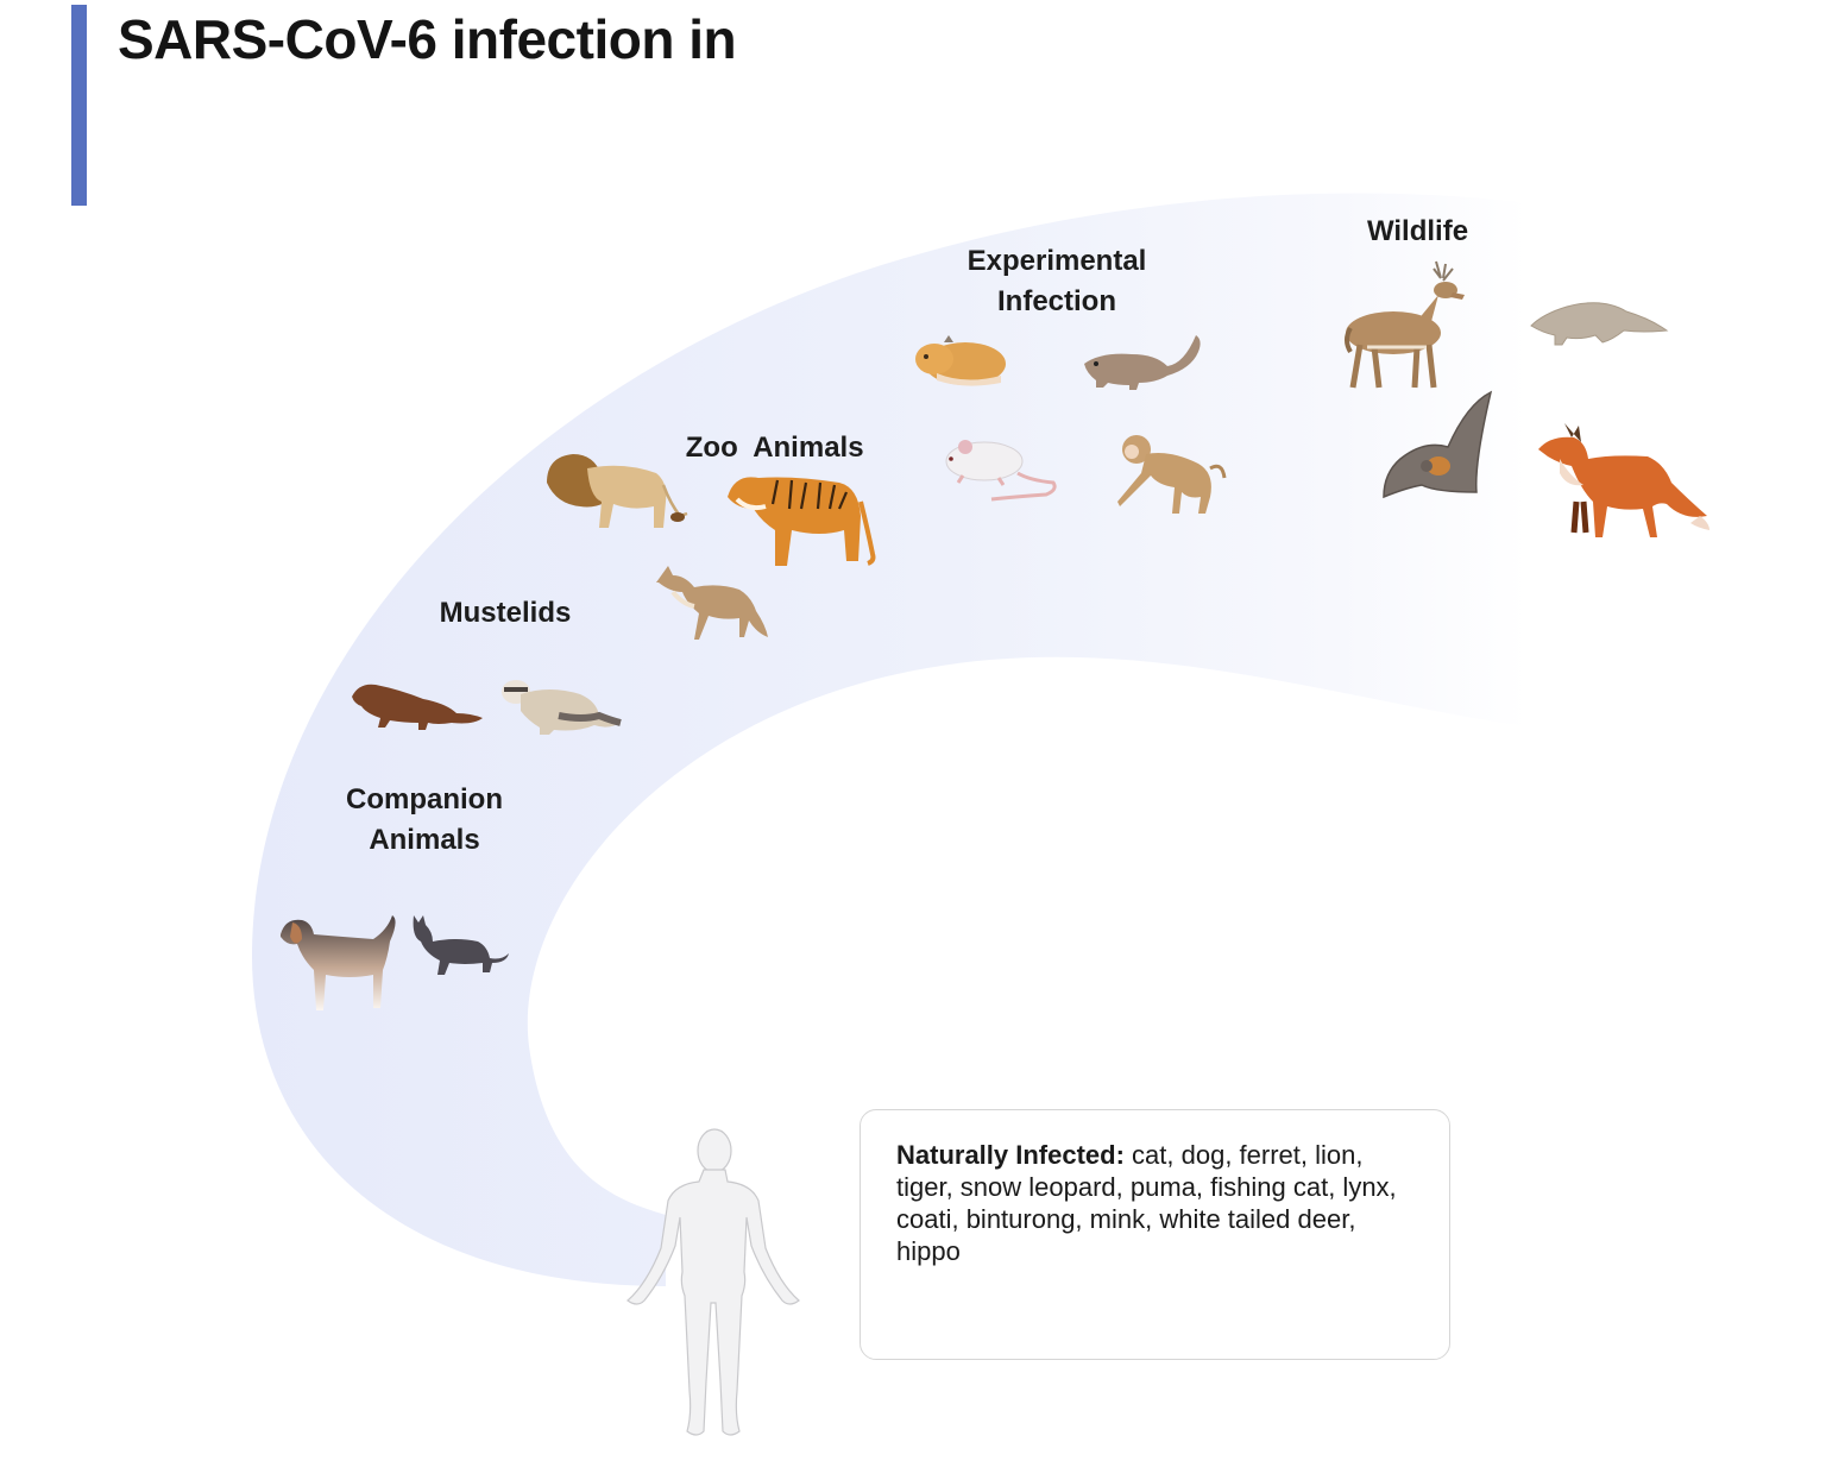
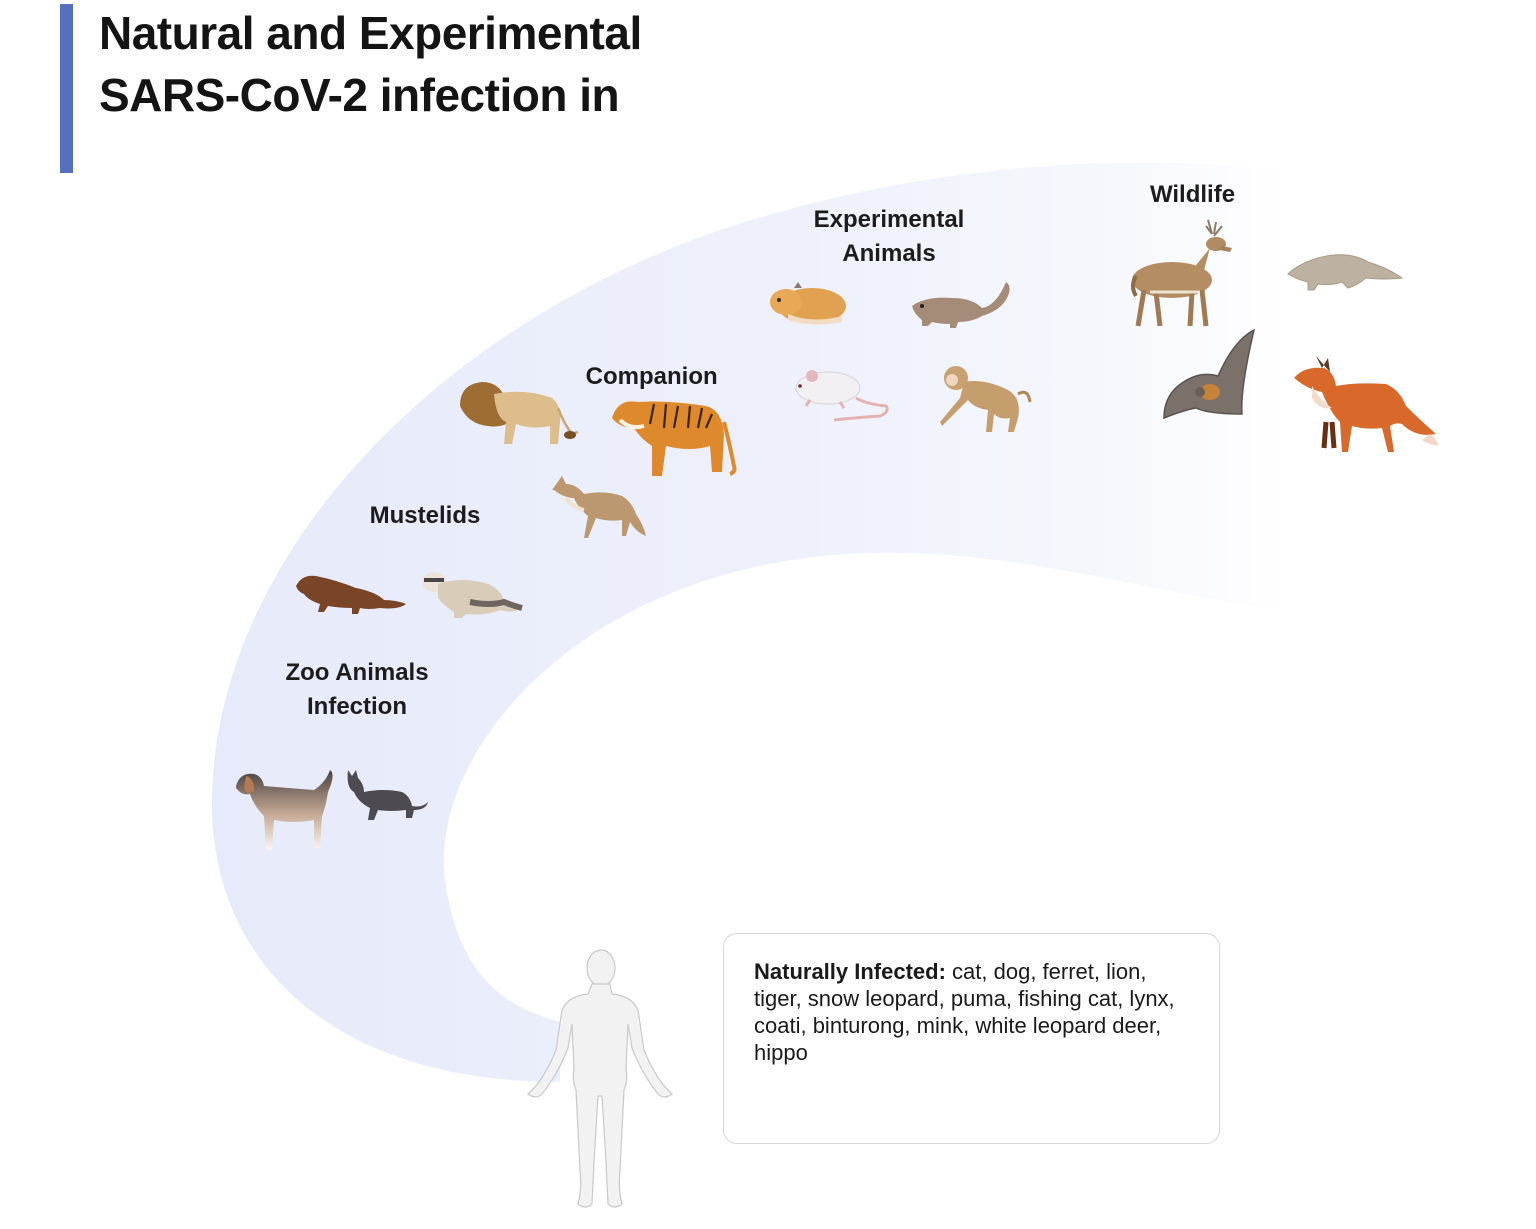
+ Natural and Experimental
- SARS-CoV-6 infection in
+ SARS-CoV-2 infection in
  Wildlife
  Experimental
- Infection
+ Animals
- Zoo Animals
+ Companion
  Mustelids
- Companion
+ Zoo Animals
- Animals
+ Infection
- Naturally Infected: cat, dog, ferret, lion, tiger, snow leopard, puma, fishing cat, lynx, coati, binturong, mink, white tailed deer, hippo
+ Naturally Infected: cat, dog, ferret, lion, tiger, snow leopard, puma, fishing cat, lynx, coati, binturong, mink, white leopard deer, hippo
